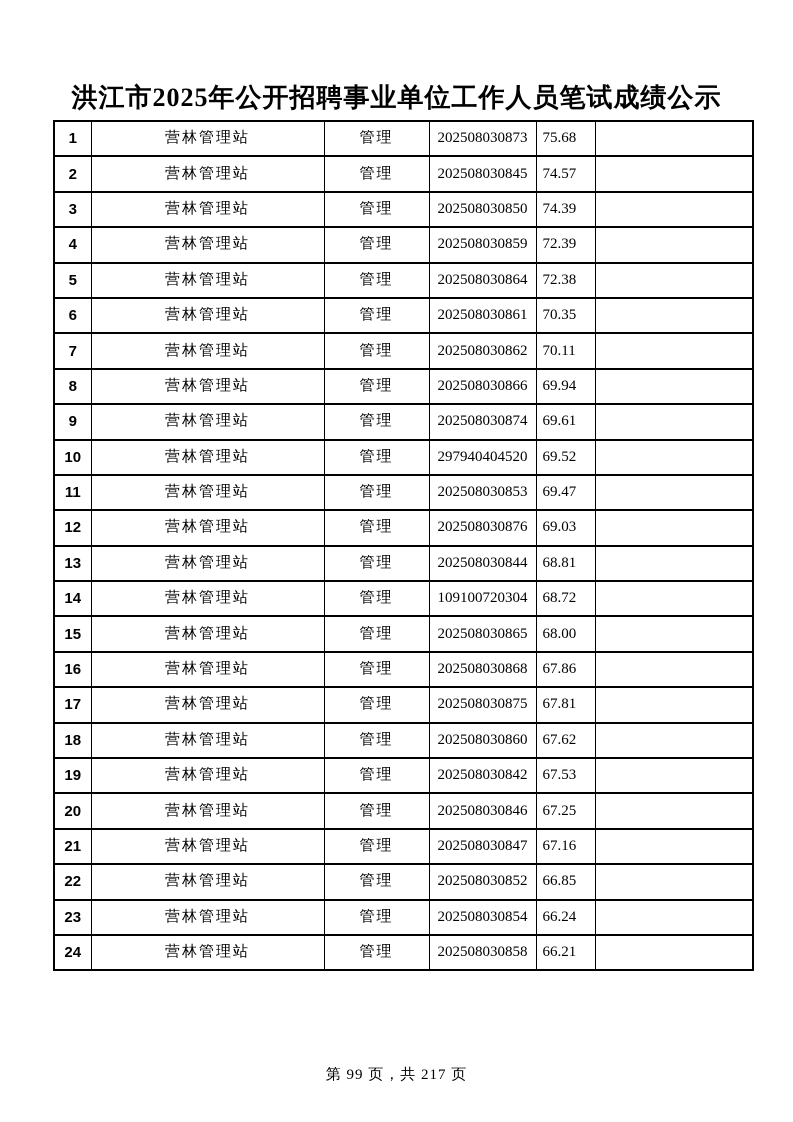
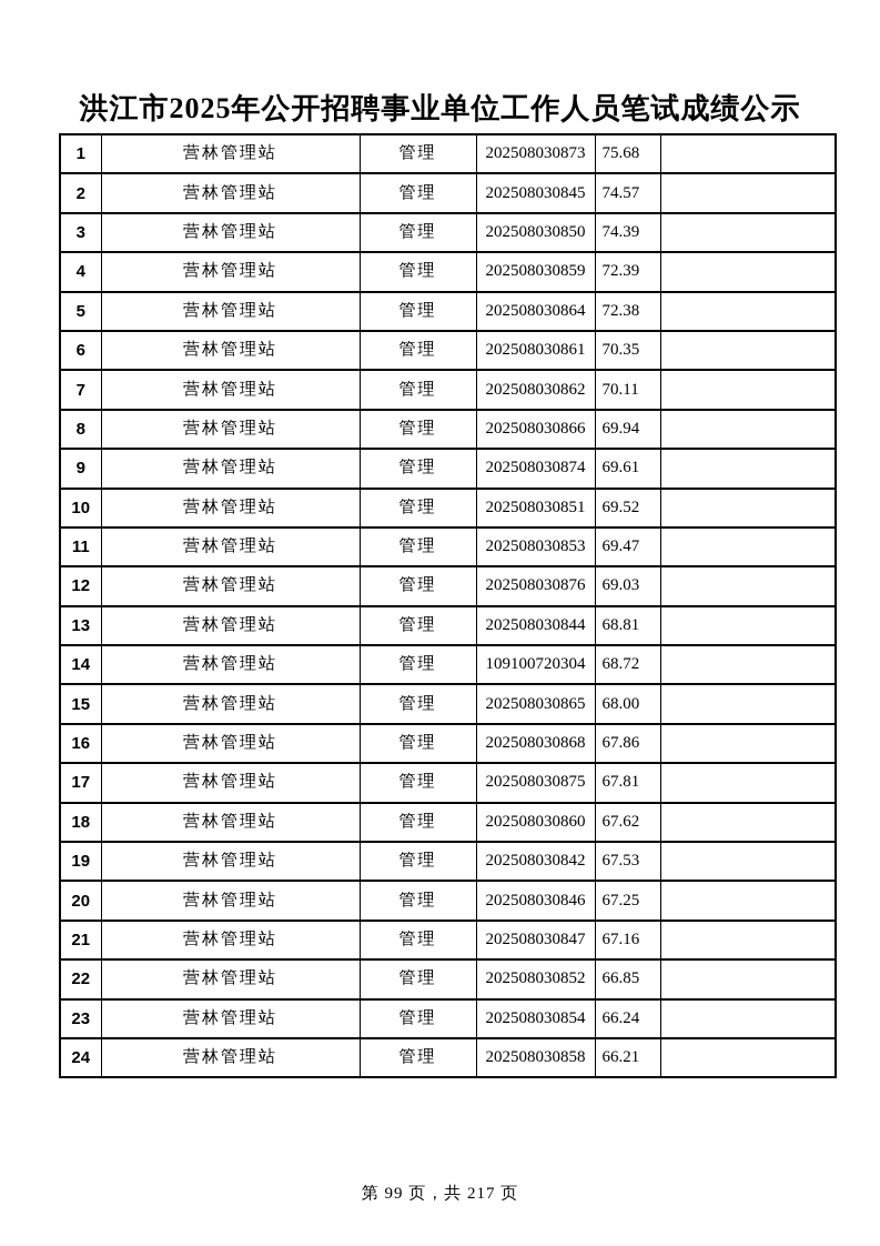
  洪江市2025年公开招聘事业单位工作人员笔试成绩公示
  1	营林管理站	管理	202508030873	75.68
  2	营林管理站	管理	202508030845	74.57
  3	营林管理站	管理	202508030850	74.39
  4	营林管理站	管理	202508030859	72.39
  5	营林管理站	管理	202508030864	72.38
  6	营林管理站	管理	202508030861	70.35
  7	营林管理站	管理	202508030862	70.11
  8	营林管理站	管理	202508030866	69.94
  9	营林管理站	管理	202508030874	69.61
- 10	营林管理站	管理	297940404520	69.52
+ 10	营林管理站	管理	202508030851	69.52
  11	营林管理站	管理	202508030853	69.47
  12	营林管理站	管理	202508030876	69.03
  13	营林管理站	管理	202508030844	68.81
  14	营林管理站	管理	109100720304	68.72
  15	营林管理站	管理	202508030865	68.00
  16	营林管理站	管理	202508030868	67.86
  17	营林管理站	管理	202508030875	67.81
  18	营林管理站	管理	202508030860	67.62
  19	营林管理站	管理	202508030842	67.53
  20	营林管理站	管理	202508030846	67.25
  21	营林管理站	管理	202508030847	67.16
  22	营林管理站	管理	202508030852	66.85
  23	营林管理站	管理	202508030854	66.24
  24	营林管理站	管理	202508030858	66.21
  第 99 页，共 217 页
